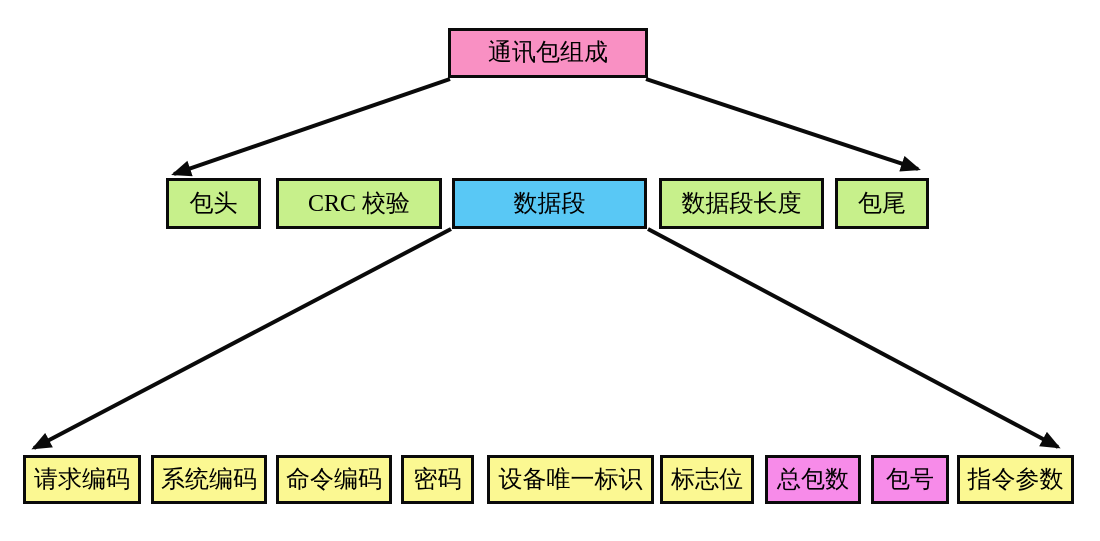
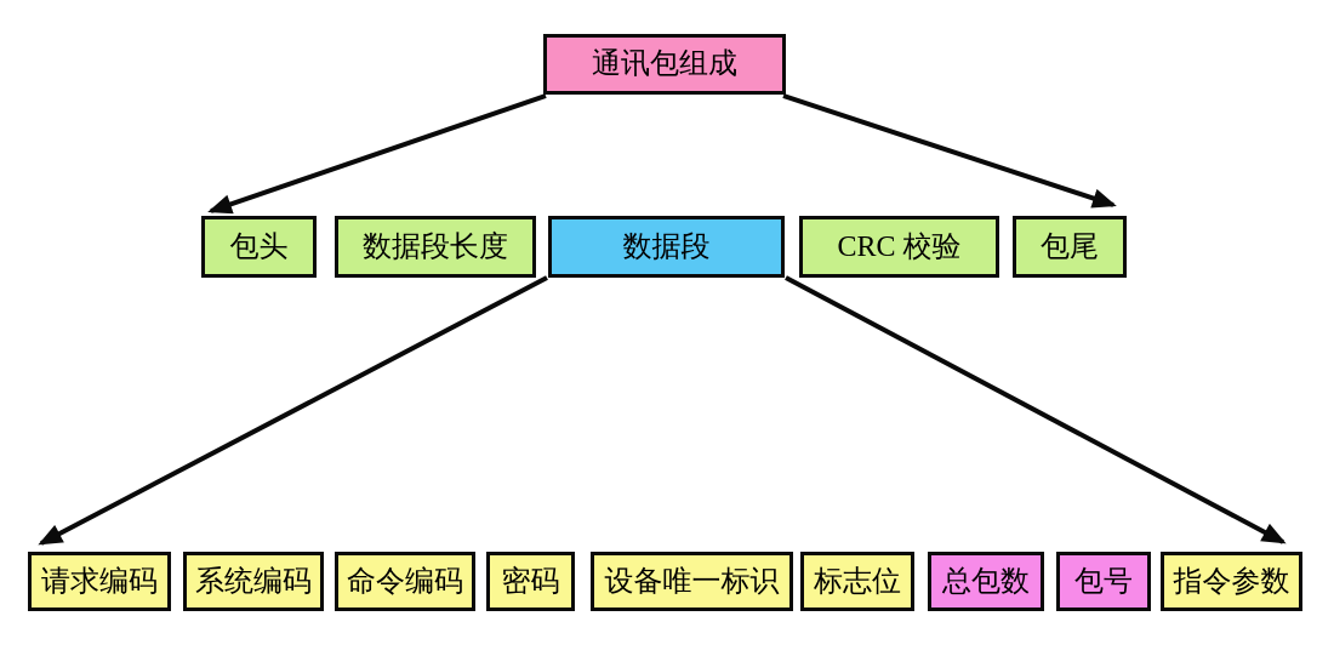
  通讯包组成
  包头
- CRC 校验
+ 数据段长度
  数据段
- 数据段长度
+ CRC 校验
  包尾
  请求编码
  系统编码
  命令编码
  密码
  设备唯一标识
  标志位
  总包数
  包号
  指令参数
